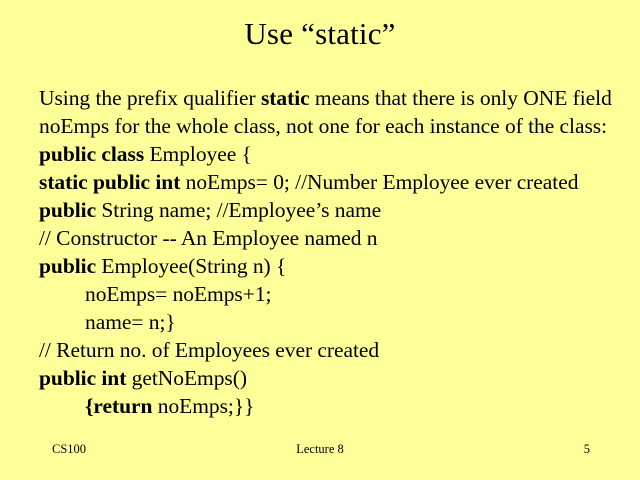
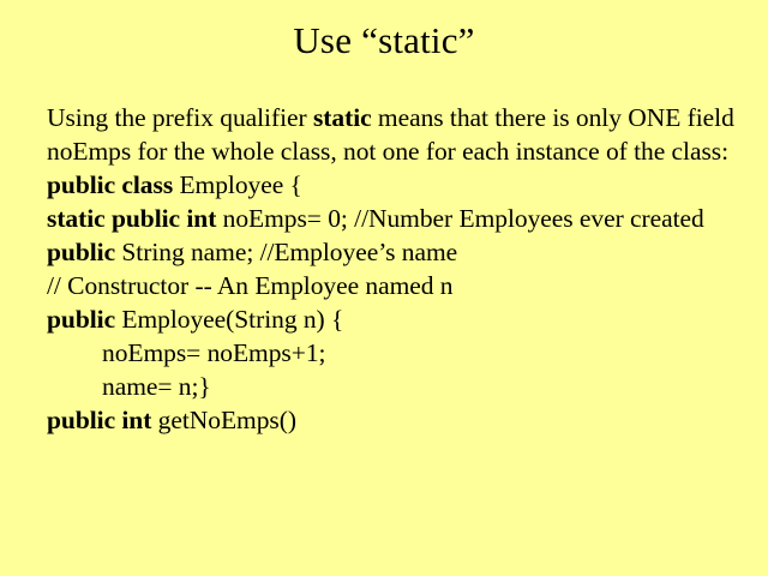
  Use “static”
  Using the prefix qualifier static means that there is only ONE field
  noEmps for the whole class, not one for each instance of the class:
  public class Employee {
- static public int noEmps= 0; //Number Employee ever created
+ static public int noEmps= 0; //Number Employees ever created
  public String name; //Employee’s name
  // Constructor -- An Employee named n
  public Employee(String n) {
  noEmps= noEmps+1;
  name= n;}
- // Return no. of Employees ever created
  public int getNoEmps()
- {return noEmps;}}
- CS100
- Lecture 8
- 5
